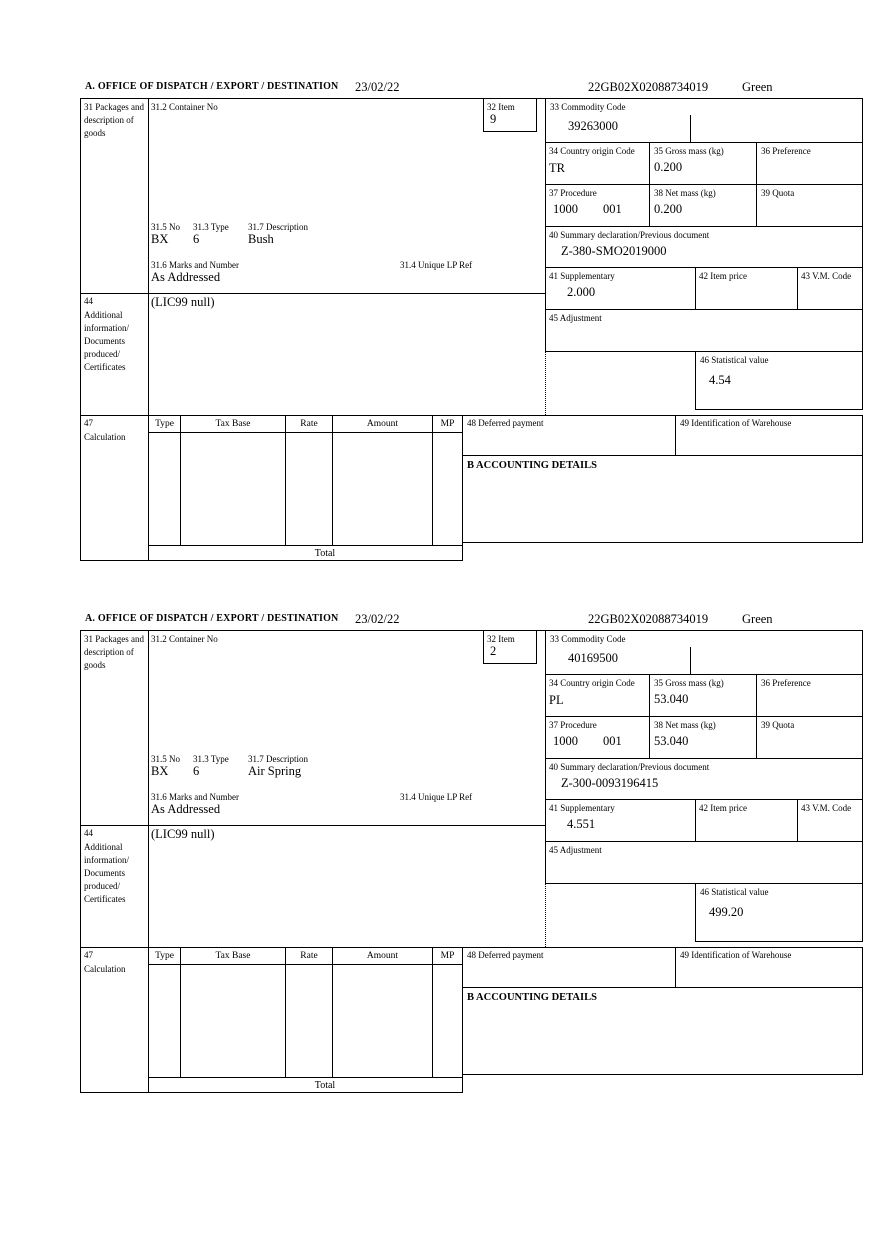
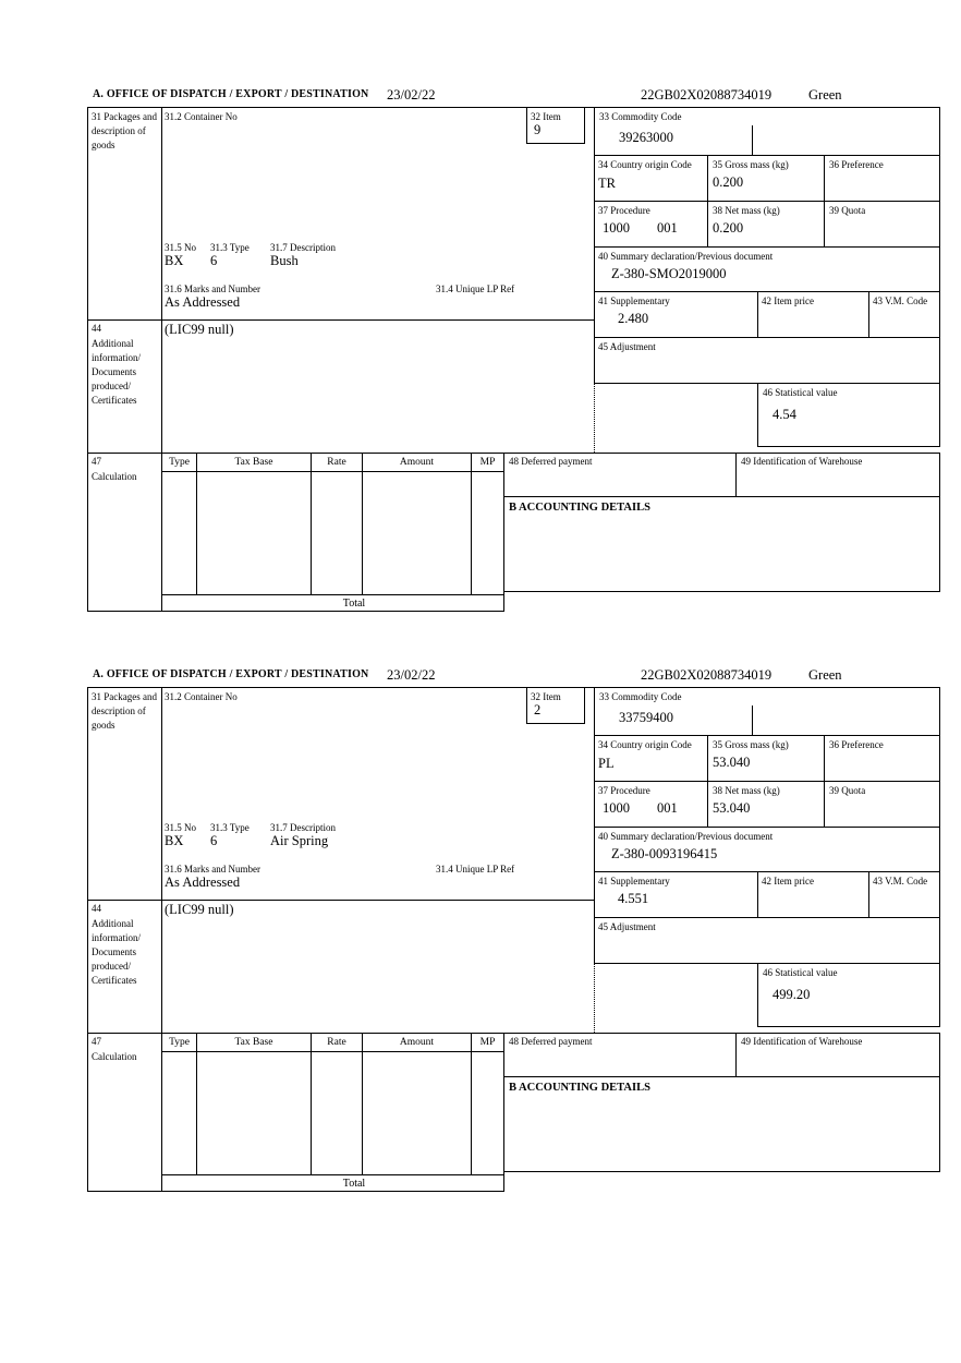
  A. OFFICE OF DISPATCH / EXPORT / DESTINATION
  23/02/22
  22GB02X02088734019
  Green
  31 Packages and description of goods
  44
  Additional information/ Documents produced/ Certificates
  47
  Calculation
  31.2 Container No
  32 Item
  9
  33 Commodity Code
  39263000
  34 Country origin Code
  TR
  35 Gross mass (kg)
  0.200
  36 Preference
  37 Procedure
  1000
  001
  38 Net mass (kg)
  0.200
  39 Quota
  31.5 No
  31.3 Type
  31.7 Description
  BX
  6
  Bush
  40 Summary declaration/Previous document
  Z-380-SMO2019000
  31.6 Marks and Number
  31.4 Unique LP Ref
  As Addressed
  41 Supplementary
- 2.000
+ 2.480
  42 Item price
  43 V.M. Code
  (LIC99 null)
  45 Adjustment
  46 Statistical value
  4.54
  Type
  Tax Base
  Rate
  Amount
  MP
  Total
  48 Deferred payment
  49 Identification of Warehouse
  B ACCOUNTING DETAILS
  A. OFFICE OF DISPATCH / EXPORT / DESTINATION
  23/02/22
  22GB02X02088734019
  Green
  31 Packages and description of goods
  44
  Additional information/ Documents produced/ Certificates
  47
  Calculation
  31.2 Container No
  32 Item
  2
  33 Commodity Code
- 40169500
+ 33759400
  34 Country origin Code
  PL
  35 Gross mass (kg)
  53.040
  36 Preference
  37 Procedure
  1000
  001
  38 Net mass (kg)
  53.040
  39 Quota
  31.5 No
  31.3 Type
  31.7 Description
  BX
  6
  Air Spring
  40 Summary declaration/Previous document
- Z-300-0093196415
+ Z-380-0093196415
  31.6 Marks and Number
  31.4 Unique LP Ref
  As Addressed
  41 Supplementary
  4.551
  42 Item price
  43 V.M. Code
  (LIC99 null)
  45 Adjustment
  46 Statistical value
  499.20
  Type
  Tax Base
  Rate
  Amount
  MP
  Total
  48 Deferred payment
  49 Identification of Warehouse
  B ACCOUNTING DETAILS
